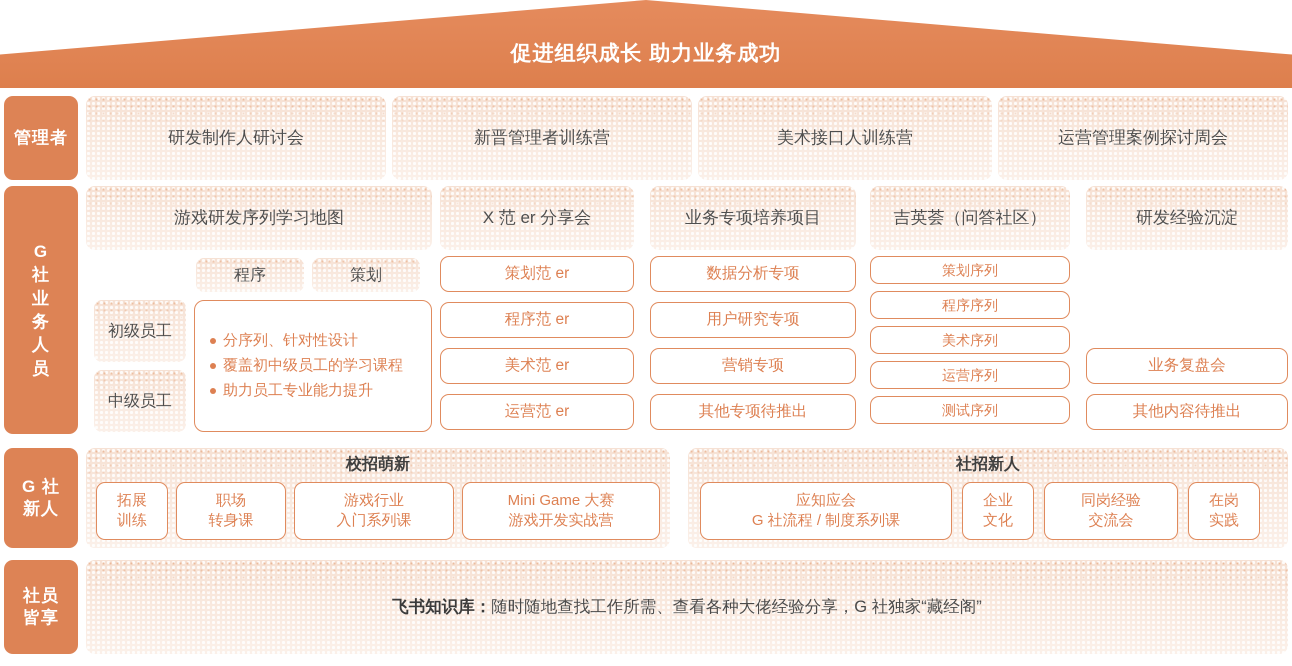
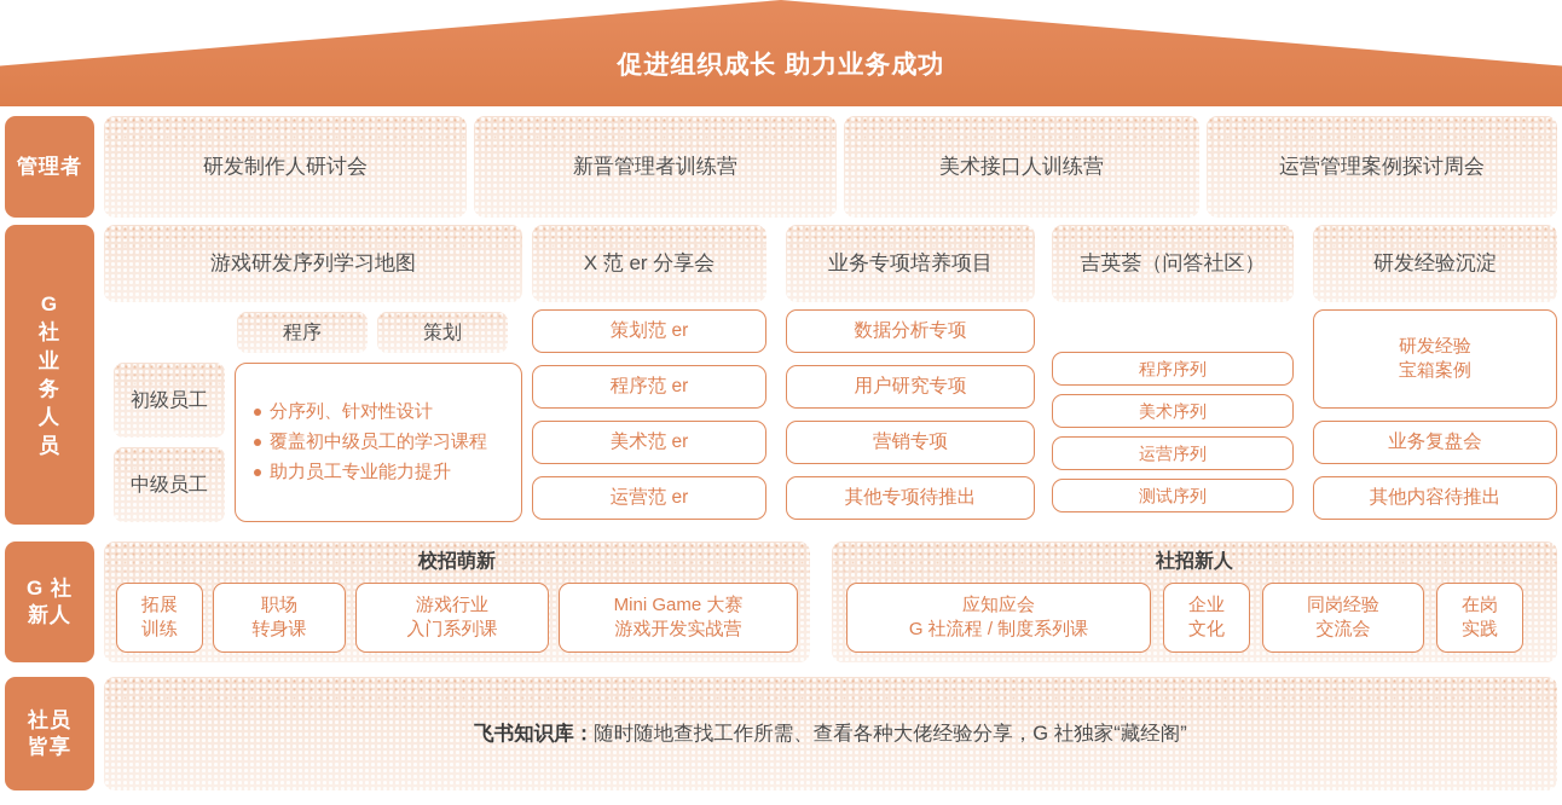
  促进组织成长 助力业务成功
  管理者
  研发制作人研讨会
  新晋管理者训练营
  美术接口人训练营
  运营管理案例探讨周会
  G
  社
  业
  务
  人
  员
  游戏研发序列学习地图
  程序
  策划
  初级员工
  中级员工
  分序列、针对性设计
  覆盖初中级员工的学习课程
  助力员工专业能力提升
  X 范 er 分享会
  策划范 er
  程序范 er
  美术范 er
  运营范 er
  业务专项培养项目
  数据分析专项
  用户研究专项
  营销专项
  其他专项待推出
  吉英荟（问答社区）
- 策划序列
  程序序列
  美术序列
  运营序列
  测试序列
  研发经验沉淀
+ 研发经验
+ 宝箱案例
  业务复盘会
  其他内容待推出
  G 社
  新人
  校招萌新
  拓展
  训练
  职场
  转身课
  游戏行业
  入门系列课
  Mini Game 大赛
  游戏开发实战营
  社招新人
  应知应会
  G 社流程 / 制度系列课
  企业
  文化
  同岗经验
  交流会
  在岗
  实践
  社员
  皆享
  飞书知识库：
  随时随地查找工作所需、查看各种大佬经验分享，G 社独家“藏经阁”
